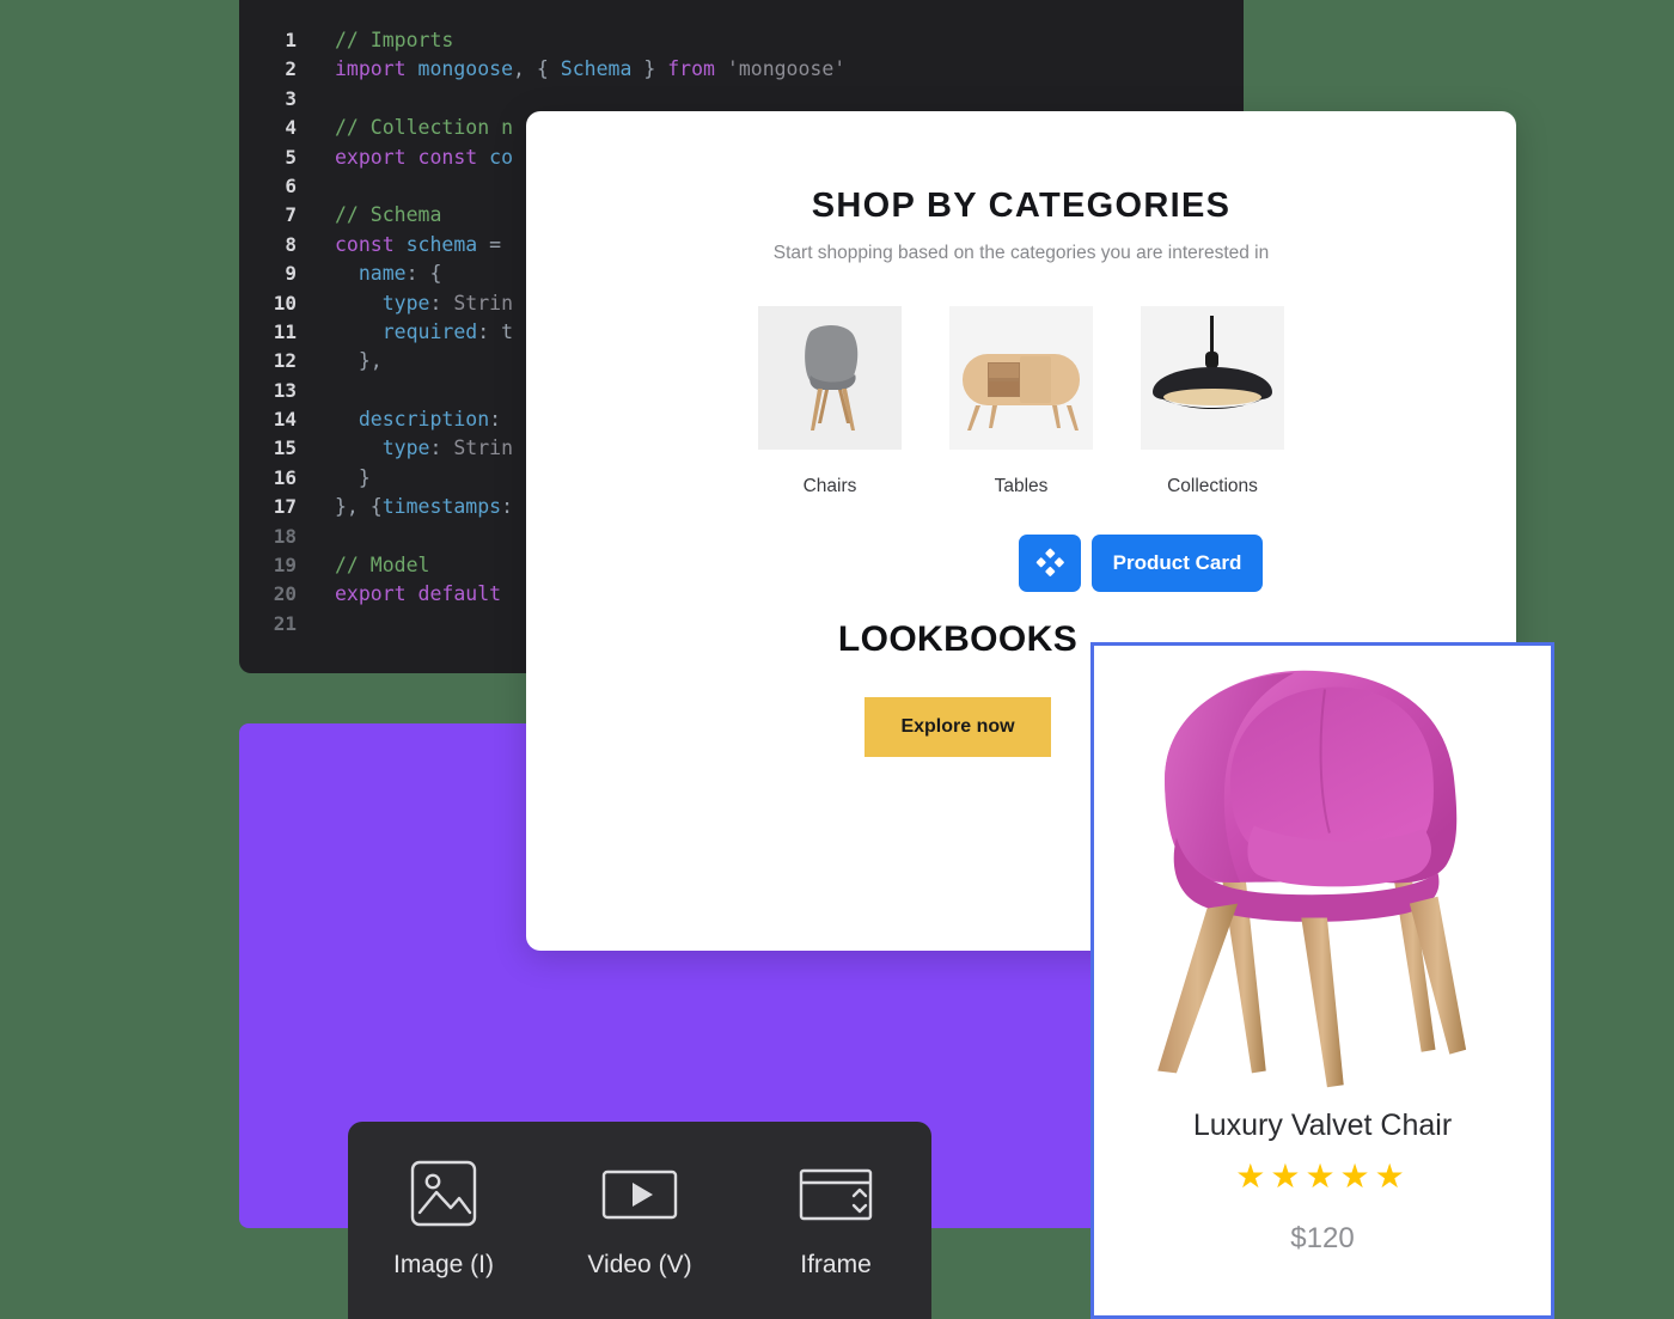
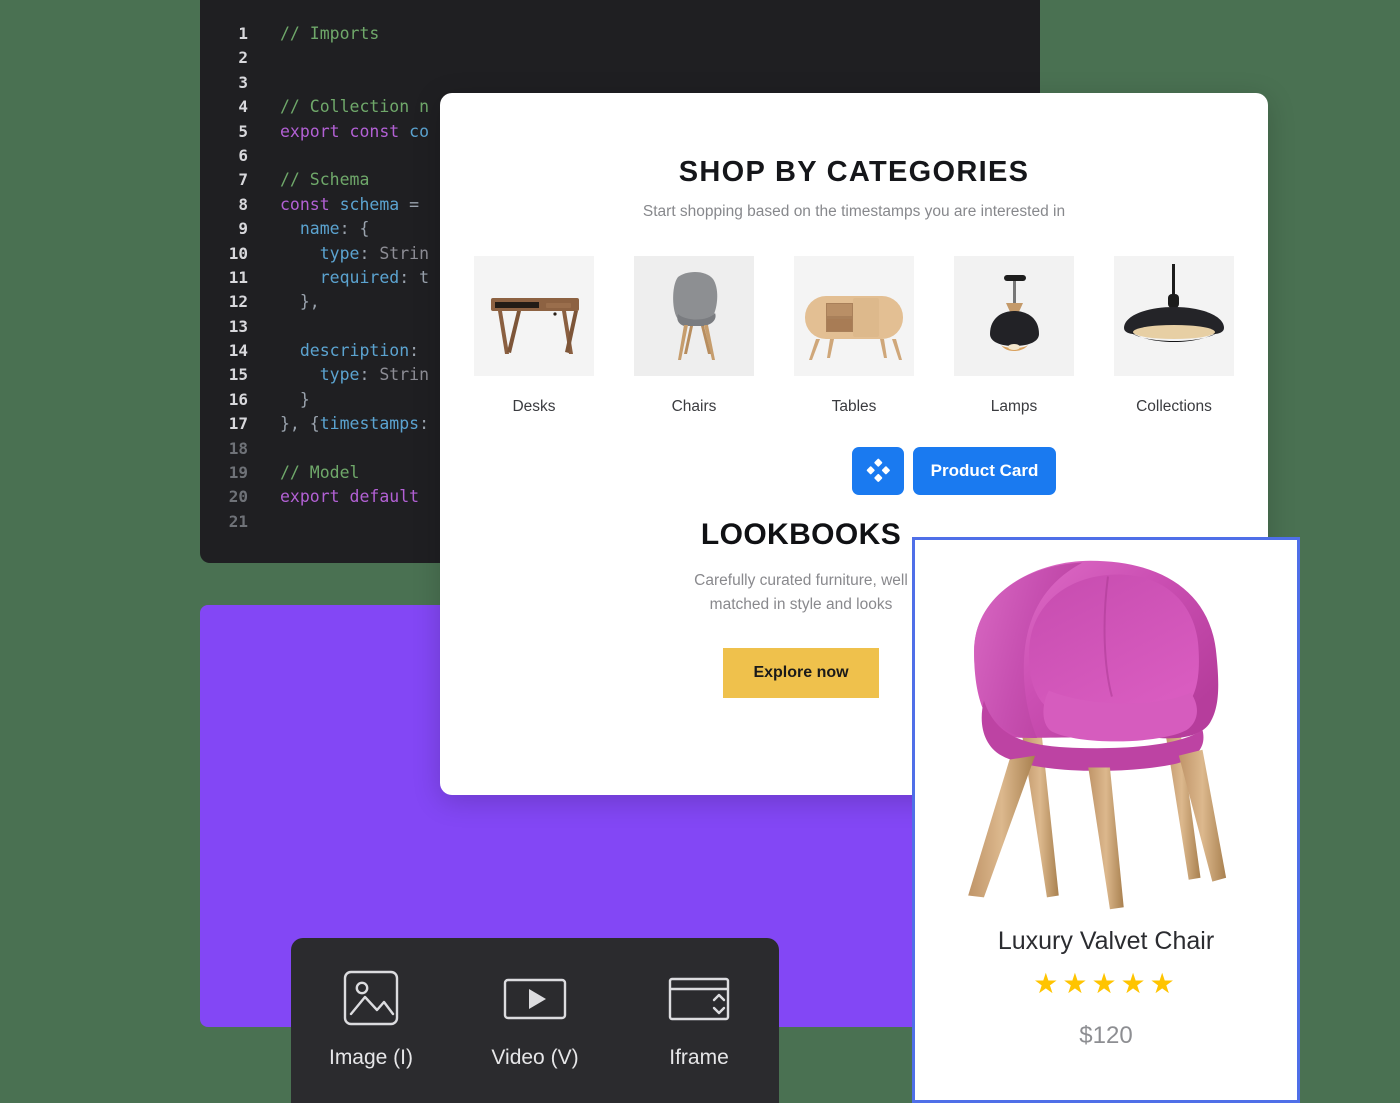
  1
  // Imports
  2
- import mongoose, { Schema } from 'mongoose'
  3
  4
  // Collection n
  5
  export const co
  6
  7
  // Schema
  8
  const schema =
  9
  name: {
  10
  type: Strin
  11
  required: t
  12
  },
  13
  14
  description:
  15
  type: Strin
  16
  }
  17
  }, {timestamps:
  18
  19
  // Model
  20
  export default
  21
  SHOP BY CATEGORIES
- Start shopping based on the categories you are interested in
+ Start shopping based on the timestamps you are interested in
+ Desks
  Chairs
  Tables
+ Lamps
  Collections
  Product Card
  LOOKBOOKS
+ Carefully curated furniture, well
+ matched in style and looks
  Explore now
  Luxury Valvet Chair
  ★★★★★
  $120
  Image (I)
  Video (V)
  Iframe
